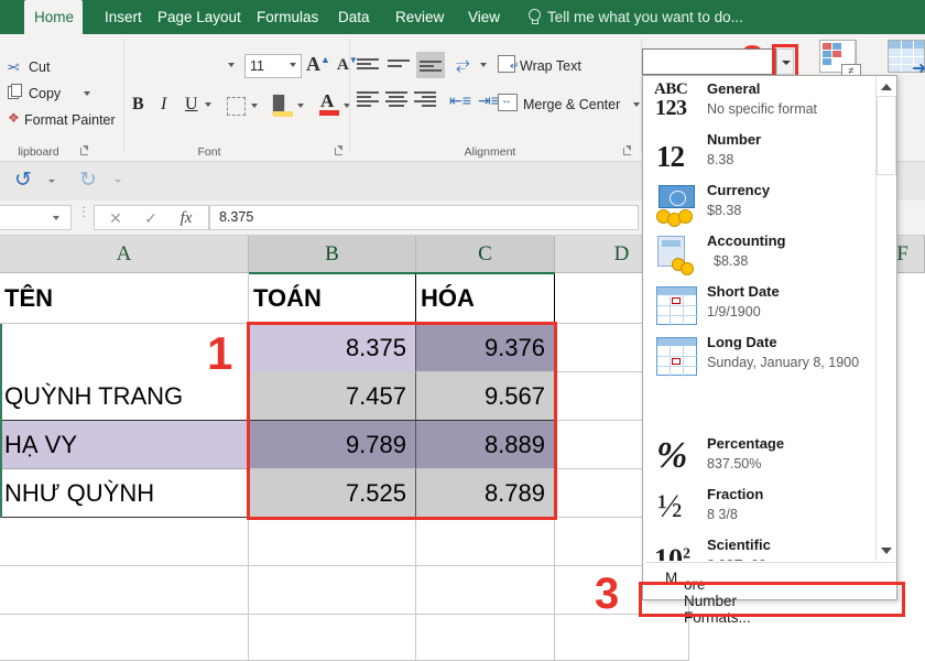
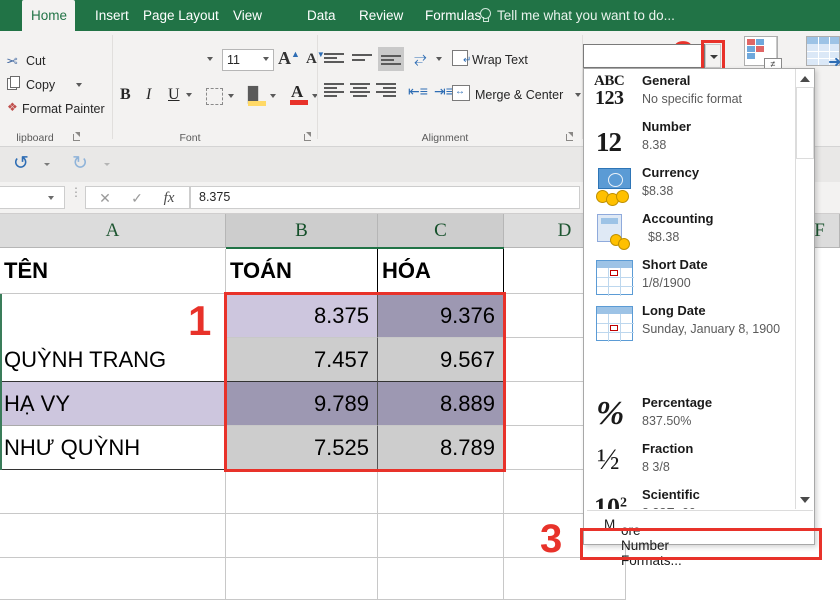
  Home
  Insert
  Page Layout
- Formulas
+ View
  Data
  Review
- View
+ Formulas
  Tell me what you want to do...
  Cut
  Copy
  Format Painter
  lipboard
  11
  A▲
  A▼
  B
  I
  U
  ▉
  A
  Font
  ⥂
  ⇤≡
  ⇥≡
  ↵
  Wrap Text
  ↔
  Merge & Center
  Alignment
  ≠
  ➜
  ↺
  ↻
  ⋮
  ✕
  ✓
  fx
  8.375
  A
  B
  C
  D
  F
  TÊN
  TOÁN
  HÓA
  8.375
  9.376
  QUỲNH TRANG
  7.457
  9.567
  HẠ VY
  9.789
  8.889
  NHƯ QUỲNH
  7.525
  8.789
  1
  3
  ABC
  123
  General
  No specific format
  12
  Number
  8.38
  Currency
  $8.38
  Accounting
  $8.38
  Short Date
- 1/9/1900
+ 1/8/1900
  Long Date
  Sunday, January 8, 1900
  %
  Percentage
  837.50%
  ½
  Fraction
  8 3/8
  102
  Scientific
  M
  ore Number Formats...
